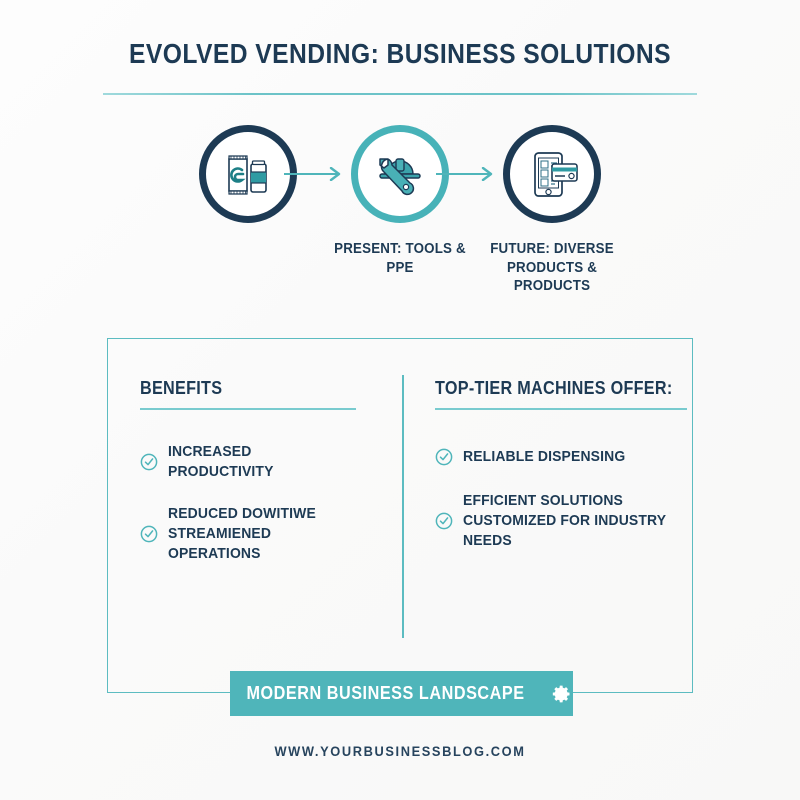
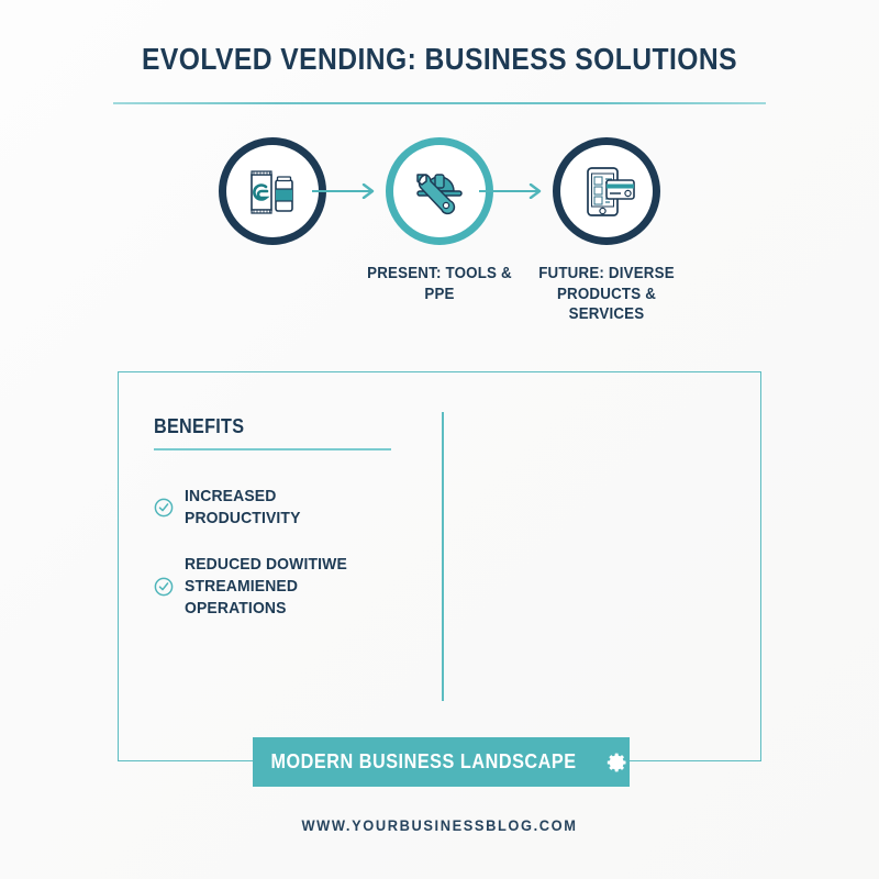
  EVOLVED VENDING: BUSINESS SOLUTIONS
  PRESENT: TOOLS & PPE
- FUTURE: DIVERSE PRODUCTS & PRODUCTS
+ FUTURE: DIVERSE PRODUCTS & SERVICES
  BENEFITS
  INCREASED
  PRODUCTIVITY
  REDUCED DOWITIWE
  STREAMIENED OPERATIONS
- TOP-TIER MACHINES OFFER:
- RELIABLE DISPENSING
- EFFICIENT SOLUTIONS
- CUSTOMIZED FOR INDUSTRY NEEDS
  MODERN BUSINESS LANDSCAPE
  WWW.YOURBUSINESSBLOG.COM
